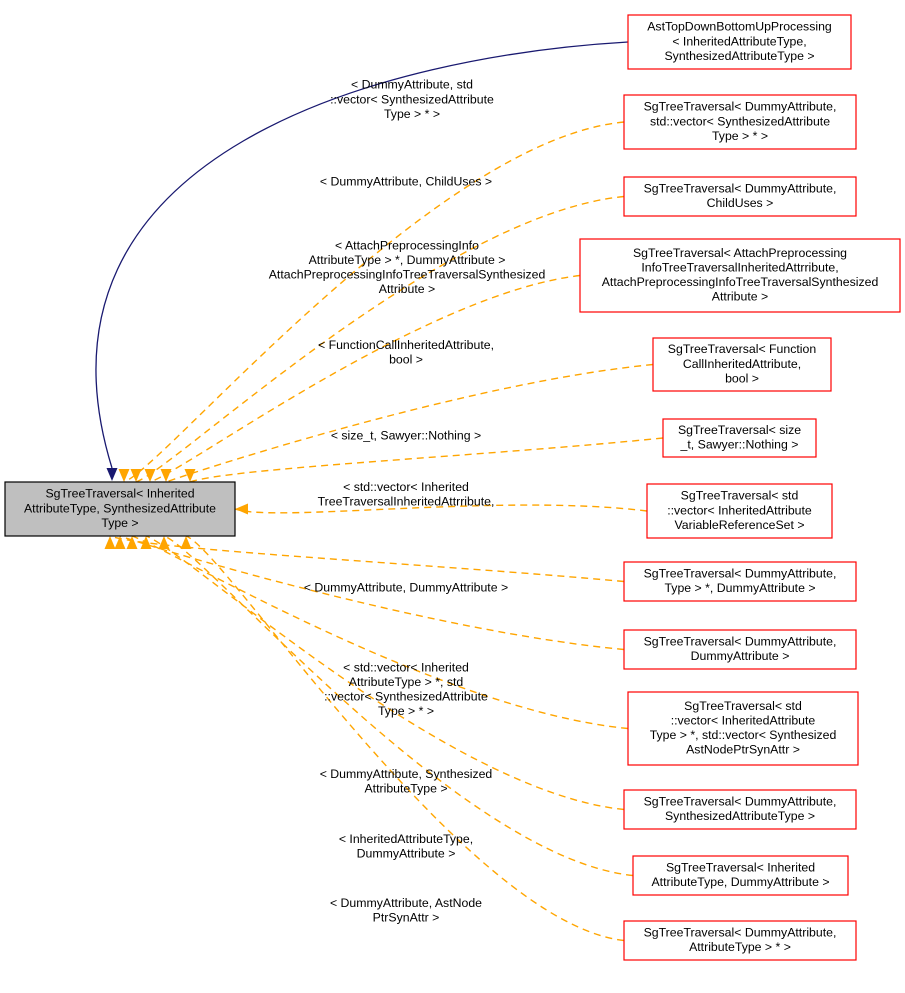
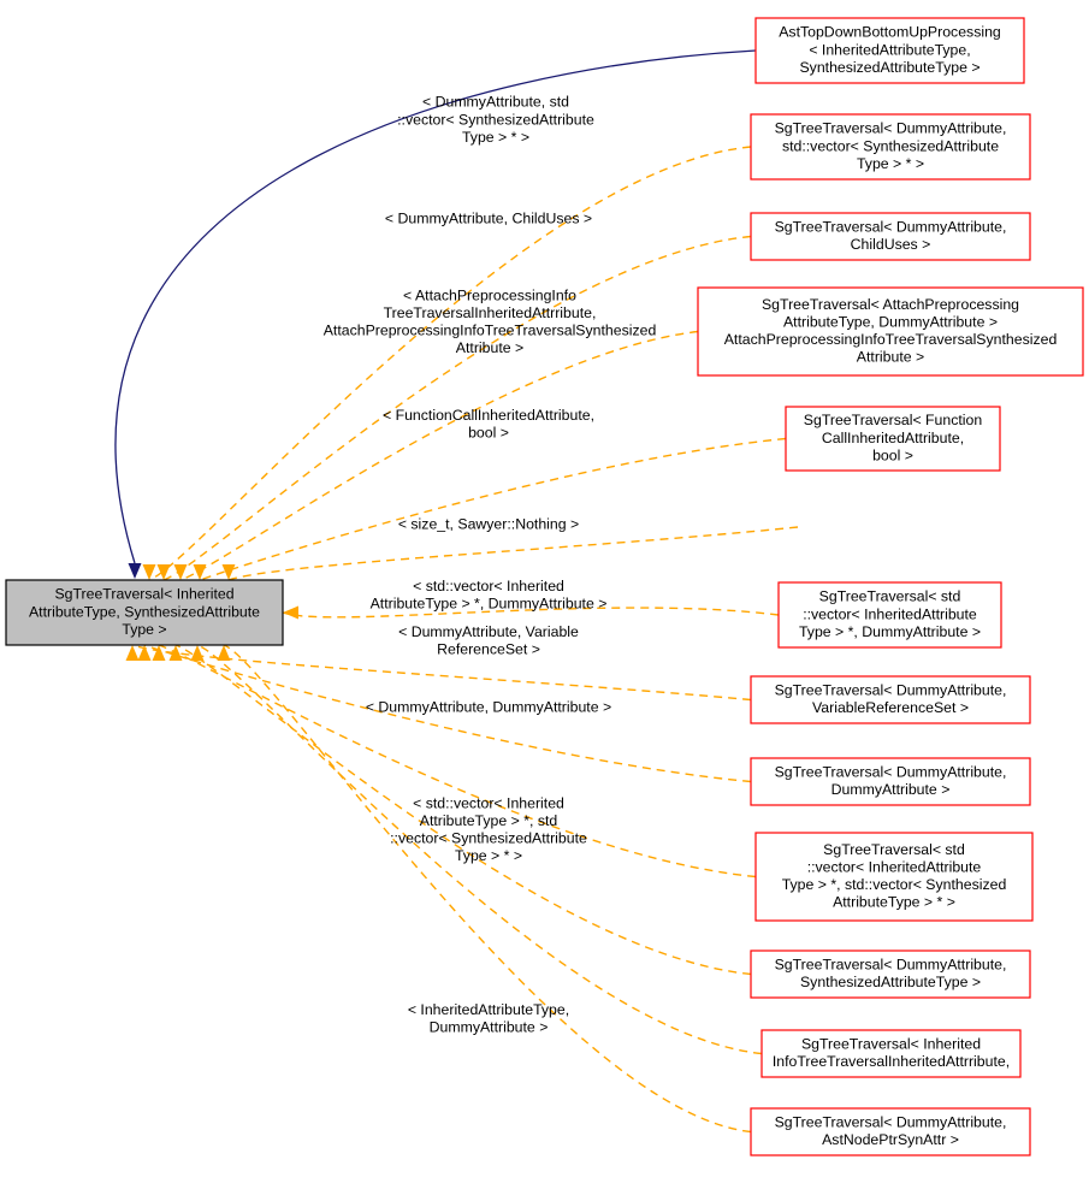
  < DummyAttribute, std
  ::vector< SynthesizedAttribute
  Type > * >
  < DummyAttribute, ChildUses >
  < AttachPreprocessingInfo
- AttributeType > *, DummyAttribute >
+ TreeTraversalInheritedAttrribute,
  AttachPreprocessingInfoTreeTraversalSynthesized
  Attribute >
  < FunctionCallInheritedAttribute,
  bool >
  < size_t, Sawyer::Nothing >
  < std::vector< Inherited
- TreeTraversalInheritedAttrribute,
+ AttributeType > *, DummyAttribute >
+ < DummyAttribute, Variable
+ ReferenceSet >
  < DummyAttribute, DummyAttribute >
  < std::vector< Inherited
  AttributeType > *, std
  ::vector< SynthesizedAttribute
  Type > * >
- < DummyAttribute, Synthesized
- AttributeType >
  < InheritedAttributeType,
  DummyAttribute >
- < DummyAttribute, AstNode
- PtrSynAttr >
  AstTopDownBottomUpProcessing
  < InheritedAttributeType,
  SynthesizedAttributeType >
  SgTreeTraversal< DummyAttribute,
  std::vector< SynthesizedAttribute
  Type > * >
  SgTreeTraversal< DummyAttribute,
  ChildUses >
  SgTreeTraversal< AttachPreprocessing
- InfoTreeTraversalInheritedAttrribute,
+ AttributeType, DummyAttribute >
  AttachPreprocessingInfoTreeTraversalSynthesized
  Attribute >
  SgTreeTraversal< Function
  CallInheritedAttribute,
  bool >
- SgTreeTraversal< size
- _t, Sawyer::Nothing >
  SgTreeTraversal< std
  ::vector< InheritedAttribute
- VariableReferenceSet >
+ Type > *, DummyAttribute >
  SgTreeTraversal< DummyAttribute,
- Type > *, DummyAttribute >
+ VariableReferenceSet >
  SgTreeTraversal< DummyAttribute,
  DummyAttribute >
  SgTreeTraversal< std
  ::vector< InheritedAttribute
  Type > *, std::vector< Synthesized
- AstNodePtrSynAttr >
+ AttributeType > * >
  SgTreeTraversal< DummyAttribute,
  SynthesizedAttributeType >
  SgTreeTraversal< Inherited
- AttributeType, DummyAttribute >
+ InfoTreeTraversalInheritedAttrribute,
  SgTreeTraversal< DummyAttribute,
- AttributeType > * >
+ AstNodePtrSynAttr >
  SgTreeTraversal< Inherited
  AttributeType, SynthesizedAttribute
  Type >
